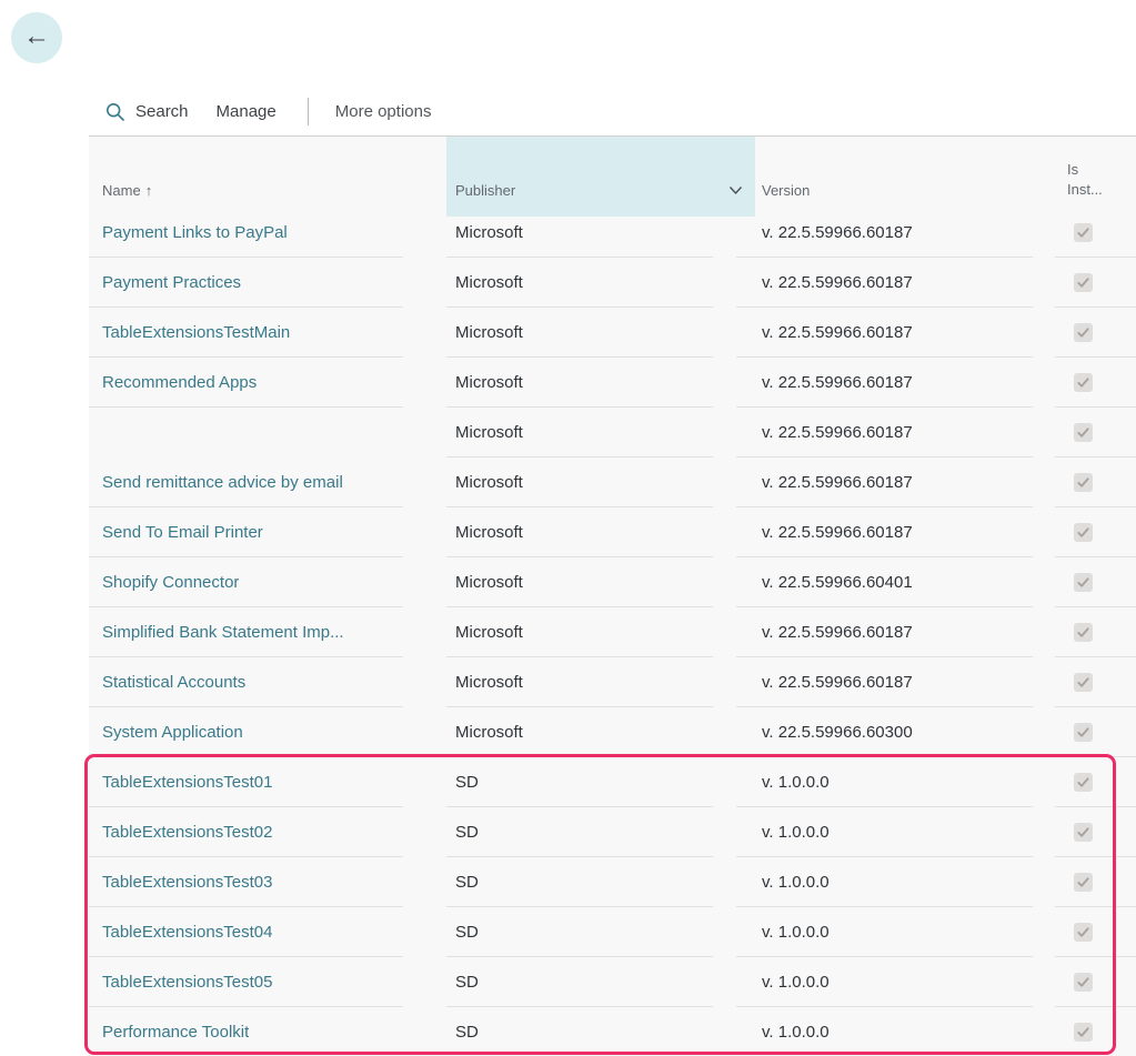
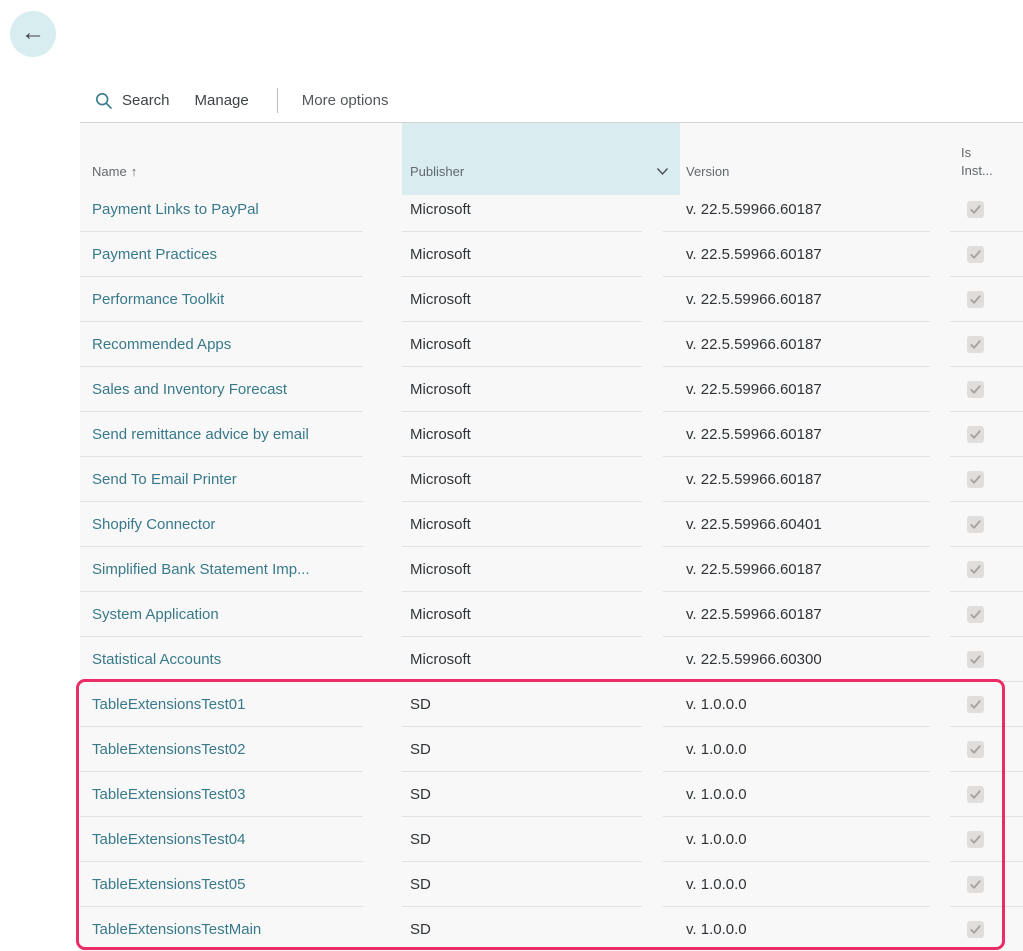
  ←
  Search
  Manage
  More options
  Name ↑
  Publisher
  Version
  Is
  Inst...
  Payment Links to PayPal
  Microsoft
  v. 22.5.59966.60187
  Payment Practices
  Microsoft
  v. 22.5.59966.60187
- TableExtensionsTestMain
+ Performance Toolkit
  Microsoft
  v. 22.5.59966.60187
  Recommended Apps
  Microsoft
  v. 22.5.59966.60187
+ Sales and Inventory Forecast
  Microsoft
  v. 22.5.59966.60187
  Send remittance advice by email
  Microsoft
  v. 22.5.59966.60187
  Send To Email Printer
  Microsoft
  v. 22.5.59966.60187
  Shopify Connector
  Microsoft
  v. 22.5.59966.60401
  Simplified Bank Statement Imp...
  Microsoft
  v. 22.5.59966.60187
- Statistical Accounts
+ System Application
  Microsoft
  v. 22.5.59966.60187
- System Application
+ Statistical Accounts
  Microsoft
  v. 22.5.59966.60300
  TableExtensionsTest01
  SD
  v. 1.0.0.0
  TableExtensionsTest02
  SD
  v. 1.0.0.0
  TableExtensionsTest03
  SD
  v. 1.0.0.0
  TableExtensionsTest04
  SD
  v. 1.0.0.0
  TableExtensionsTest05
  SD
  v. 1.0.0.0
- Performance Toolkit
+ TableExtensionsTestMain
  SD
  v. 1.0.0.0
